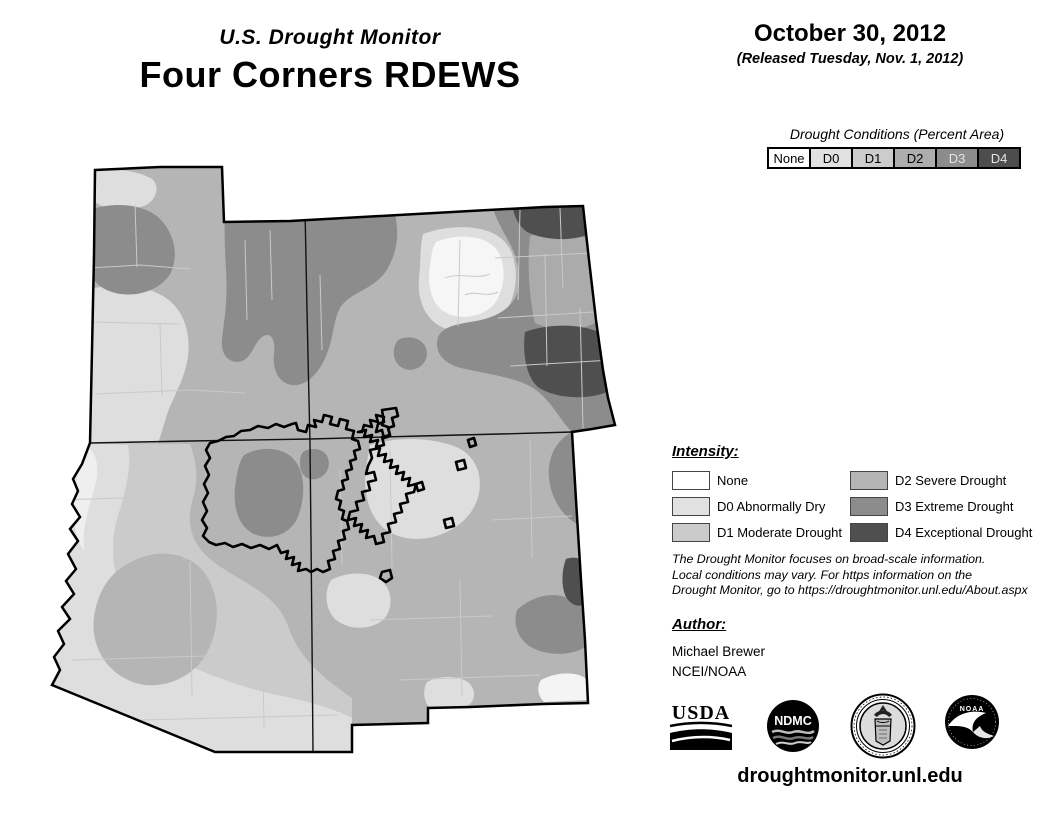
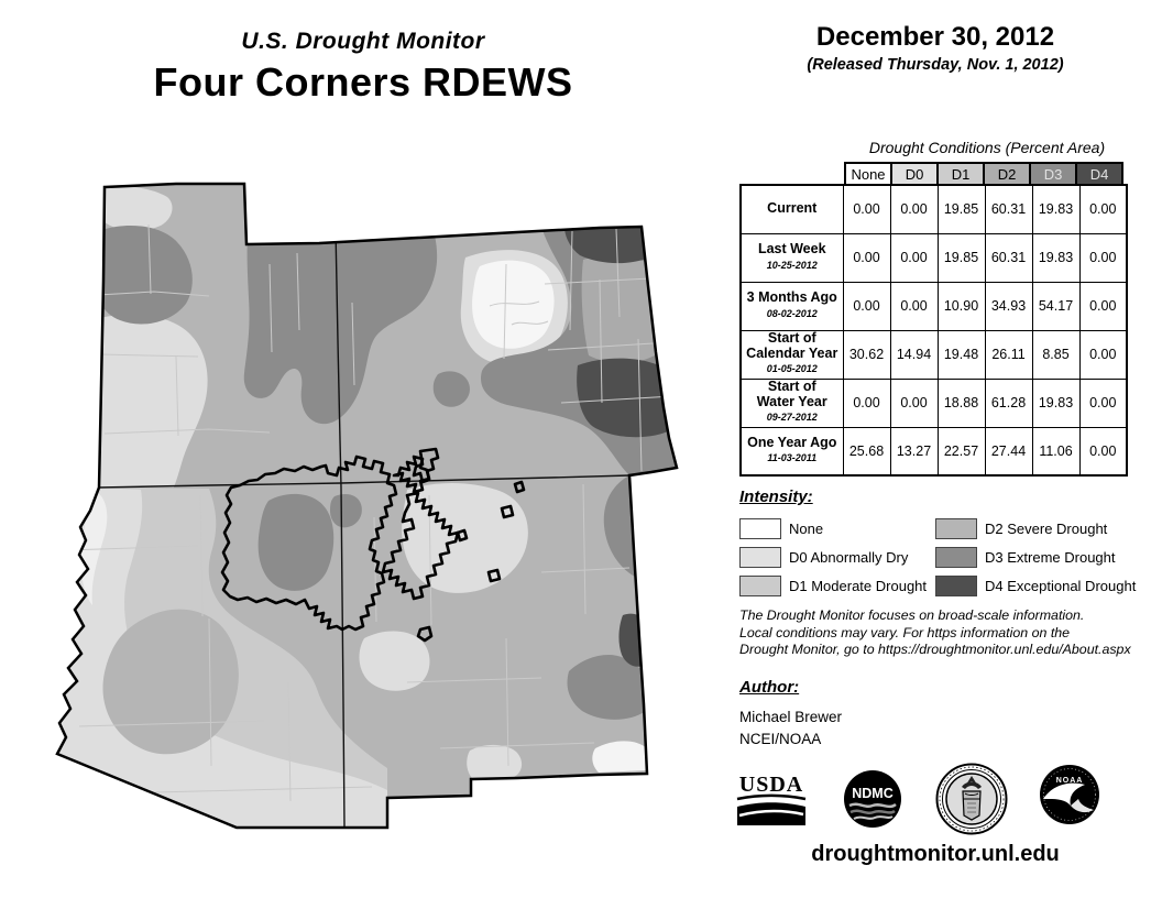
  U.S. Drought Monitor
  Four Corners RDEWS
- October 30, 2012
+ December 30, 2012
- (Released Tuesday, Nov. 1, 2012)
+ (Released Thursday, Nov. 1, 2012)
  Drought Conditions (Percent Area)
  None
  D0
  D1
  D2
  D3
  D4
+ Current	0.00	0.00	19.85	60.31	19.83	0.00
+ Last Week10-25-2012	0.00	0.00	19.85	60.31	19.83	0.00
+ 3 Months Ago08-02-2012	0.00	0.00	10.90	34.93	54.17	0.00
+ Start ofCalendar Year01-05-2012	30.62	14.94	19.48	26.11	8.85	0.00
+ Start ofWater Year09-27-2012	0.00	0.00	18.88	61.28	19.83	0.00
+ One Year Ago11-03-2011	25.68	13.27	22.57	27.44	11.06	0.00
  Intensity:
  None
  D0 Abnormally Dry
  D1 Moderate Drought
  D2 Severe Drought
  D3 Extreme Drought
  D4 Exceptional Drought
  The Drought Monitor focuses on broad-scale information.
  Local conditions may vary. For https information on the
  Drought Monitor, go to https://droughtmonitor.unl.edu/About.aspx
  Author:
  Michael Brewer
  NCEI/NOAA
  USDA
  NDMC
  droughtmonitor.unl.edu
